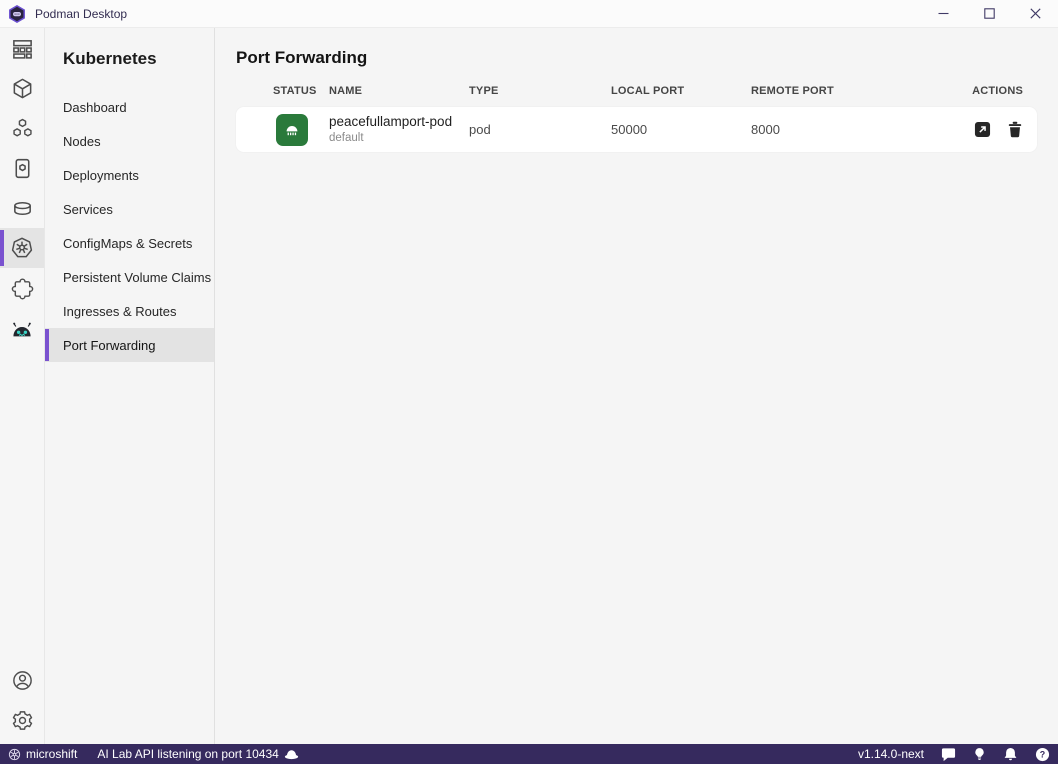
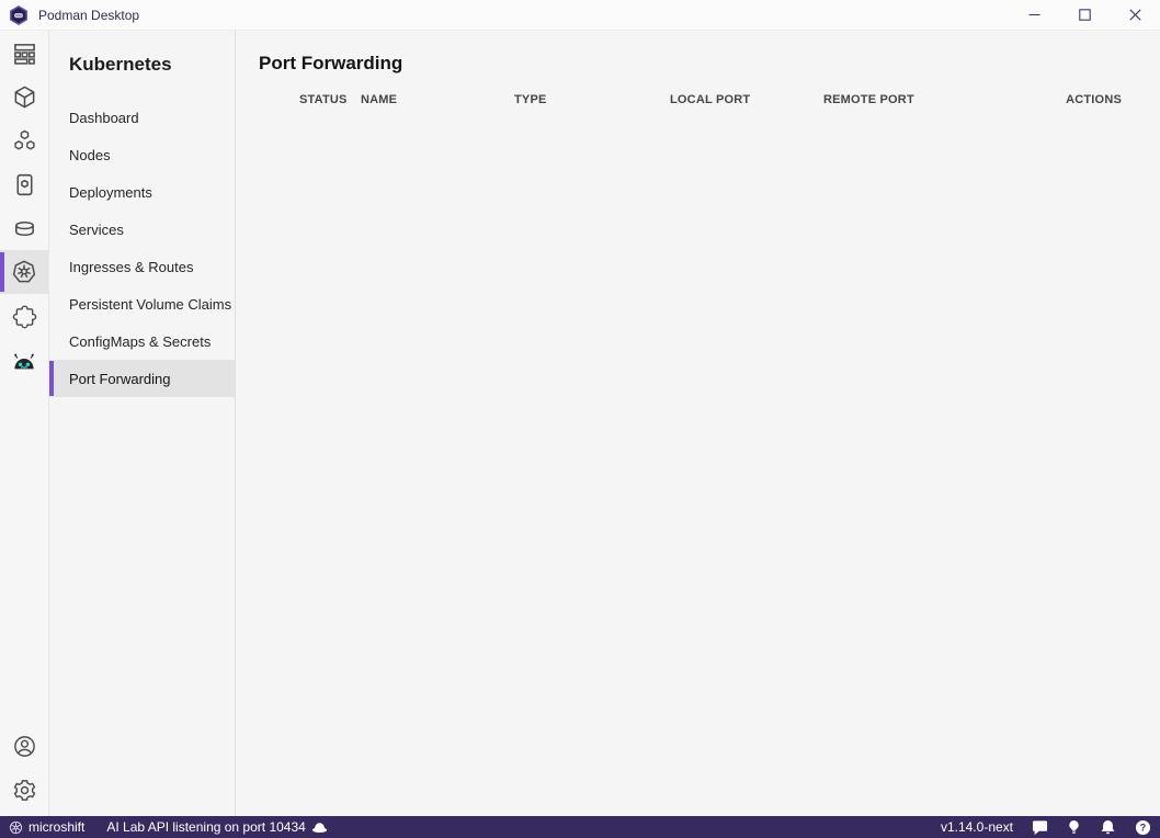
  Podman Desktop
  Kubernetes
  Dashboard
  Nodes
  Deployments
  Services
- ConfigMaps & Secrets
+ Ingresses & Routes
  Persistent Volume Claims
- Ingresses & Routes
+ ConfigMaps & Secrets
  Port Forwarding
  Port Forwarding
  STATUS
  NAME
  TYPE
  LOCAL PORT
  REMOTE PORT
  ACTIONS
- peacefullamport-pod
- default
- pod
- 50000
- 8000
  microshift
  AI Lab API listening on port 10434
  v1.14.0-next
  ?
